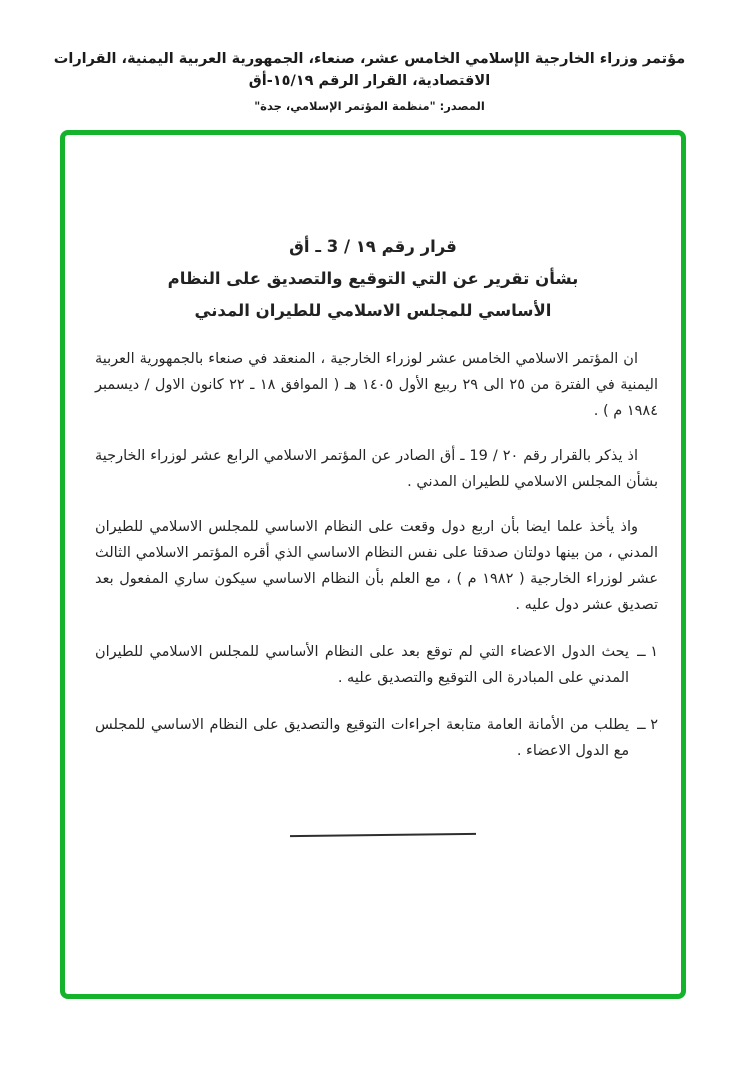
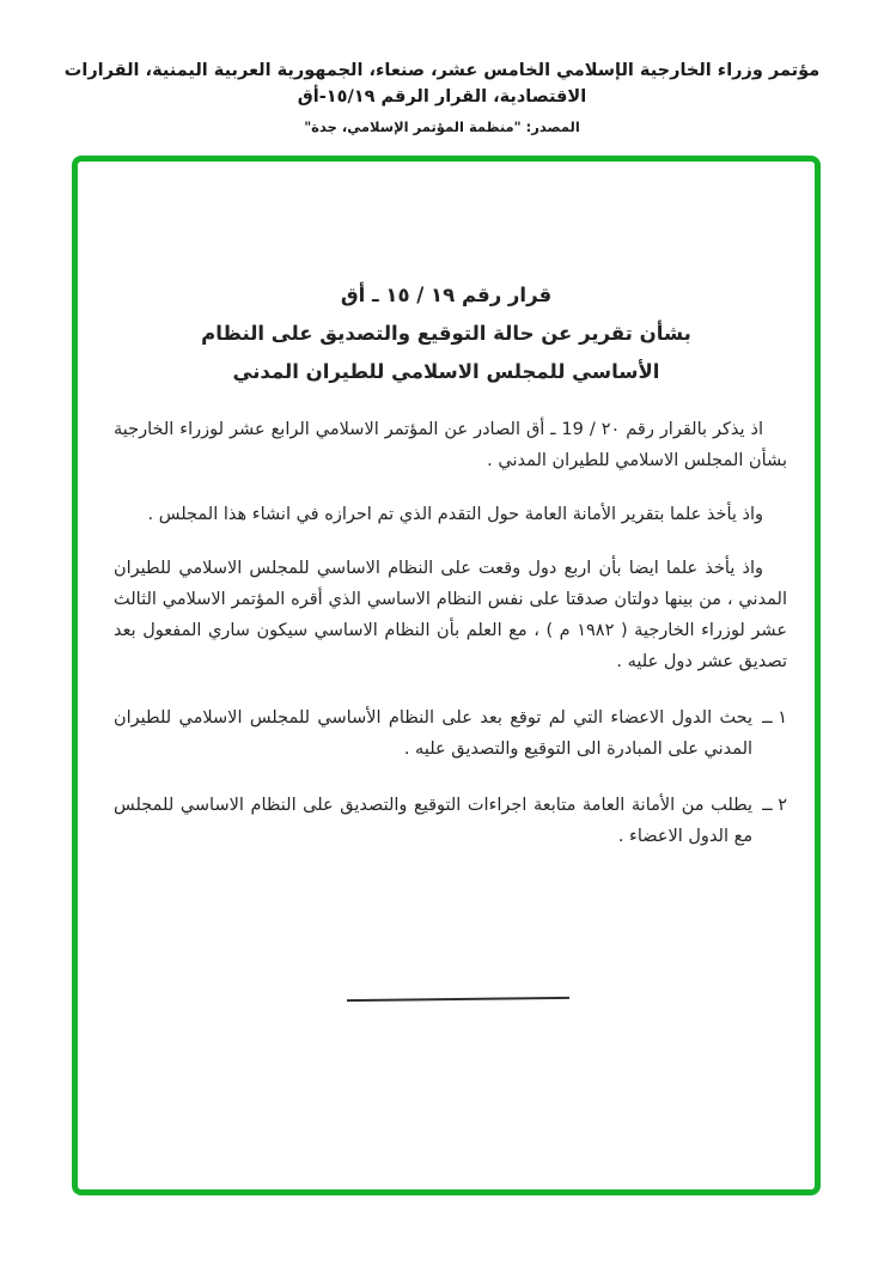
  مؤتمر وزراء الخارجية الإسلامي الخامس عشر، صنعاء، الجمهورية العربية اليمنية، القرارات الاقتصادية، القرار الرقم ١٥/١٩-أق
  المصدر: "منظمة المؤتمر الإسلامي، جدة"
- قرار رقم ١٩ / 3 ـ أق
+ قرار رقم ١٩ / ١٥ ـ أق
- بشأن تقرير عن التي التوقيع والتصديق على النظام
+ بشأن تقرير عن حالة التوقيع والتصديق على النظام
  الأساسي للمجلس الاسلامي للطيران المدني
- ان المؤتمر الاسلامي الخامس عشر لوزراء الخارجية ، المنعقد في صنعاء بالجمهورية العربية اليمنية في الفترة من ٢٥ الى ٢٩ ربيع الأول ١٤٠٥ هـ ( الموافق ١٨ ـ ٢٢ كانون الاول / ديسمبر ١٩٨٤ م ) .
  اذ يذكر بالقرار رقم ٢٠ / 19 ـ أق الصادر عن المؤتمر الاسلامي الرابع عشر لوزراء الخارجية بشأن المجلس الاسلامي للطيران المدني .
+ واذ يأخذ علما بتقرير الأمانة العامة حول التقدم الذي تم احرازه في انشاء هذا المجلس .
  واذ يأخذ علما ايضا بأن اربع دول وقعت على النظام الاساسي للمجلس الاسلامي للطيران المدني ، من بينها دولتان صدقتا على نفس النظام الاساسي الذي أقره المؤتمر الاسلامي الثالث عشر لوزراء الخارجية ( ١٩٨٢ م ) ، مع العلم بأن النظام الاساسي سيكون ساري المفعول بعد تصديق عشر دول عليه .
  ١ ــ
  يحث الدول الاعضاء التي لم توقع بعد على النظام الأساسي للمجلس الاسلامي للطيران المدني على المبادرة الى التوقيع والتصديق عليه .
  ٢ ــ
  يطلب من الأمانة العامة متابعة اجراءات التوقيع والتصديق على النظام الاساسي للمجلس مع الدول الاعضاء .
